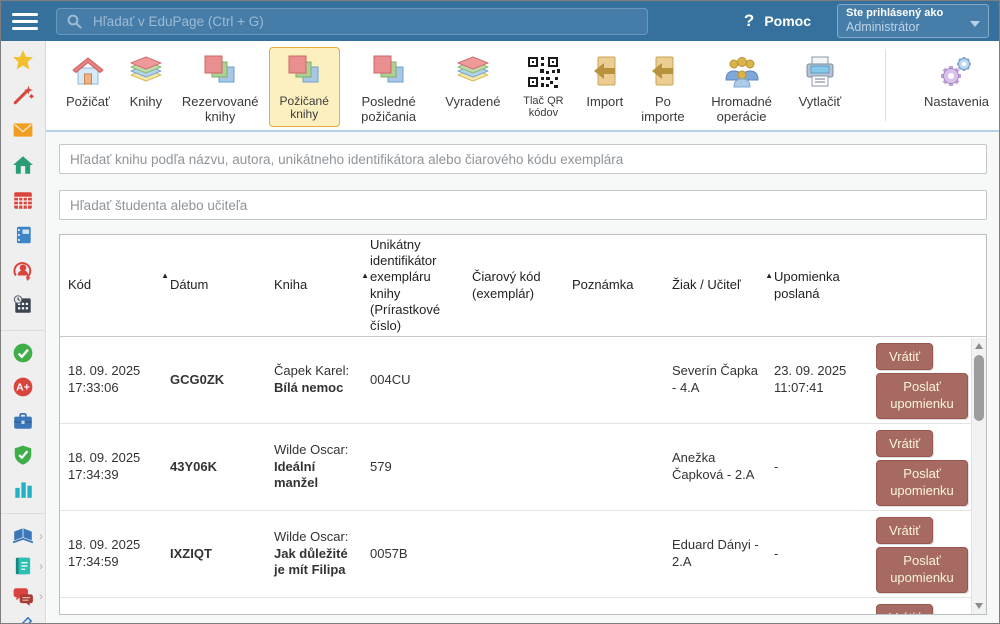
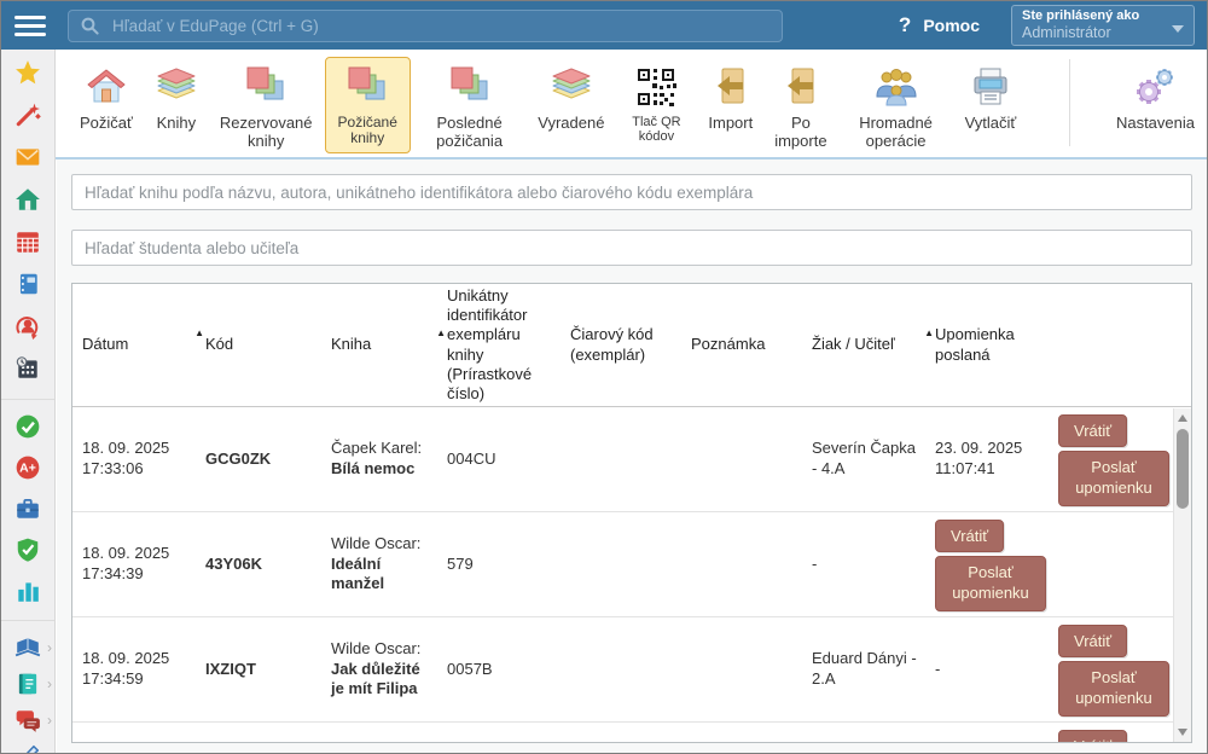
  Hľadať v EduPage (Ctrl + G)
  ?
  Pomoc
  Ste prihlásený ako
  Administrátor
  Požičať
  Knihy
  Rezervované knihy
  Požičané knihy
  Posledné požičania
  Vyradené
  Tlač QR kódov
  Import
  Po importe
  Hromadné operácie
  Vytlačiť
  Nastavenia
  A+
  ›
  ›
  ›
  Hľadať knihu podľa názvu, autora, unikátneho identifikátora alebo čiarového kódu exemplára
  Hľadať študenta alebo učiteľa
- Kód
+ Dátum
  ▲
- Dátum
+ Kód
  Kniha
  ▲
  Unikátny identifikátor exempláru knihy (Prírastkové číslo)
  Čiarový kód (exemplár)
  Poznámka
  Žiak / Učiteľ
  ▲
  Upomienka poslaná
  18. 09. 2025
  17:33:06
  GCG0ZK
  Čapek Karel:
  Bílá nemoc
  004CU
  Severín Čapka - 4.A
  23. 09. 2025
  11:07:41
  Vrátiť
  Poslať upomienku
  18. 09. 2025
  17:34:39
  43Y06K
  Wilde Oscar:
  Ideální manžel
  579
- Anežka Čapková - 2.A
  -
  Vrátiť
  Poslať upomienku
  18. 09. 2025
  17:34:59
  IXZIQT
  Wilde Oscar:
  Jak důležité je mít Filipa
  0057B
  Eduard Dányi - 2.A
  -
  Vrátiť
  Poslať upomienku
